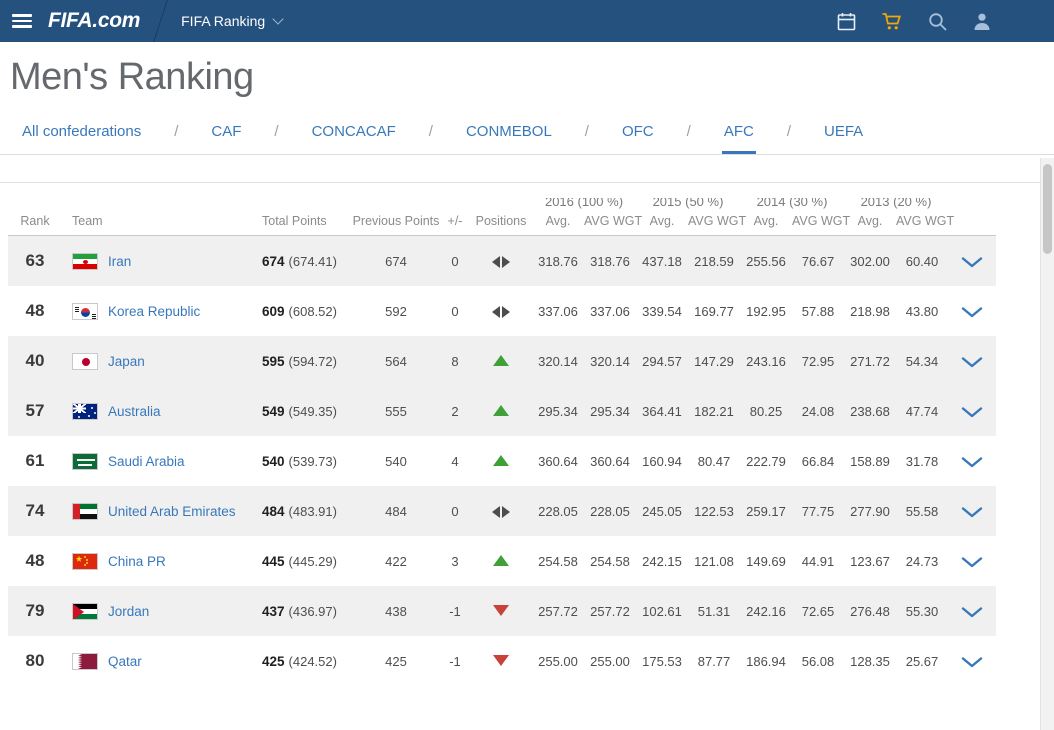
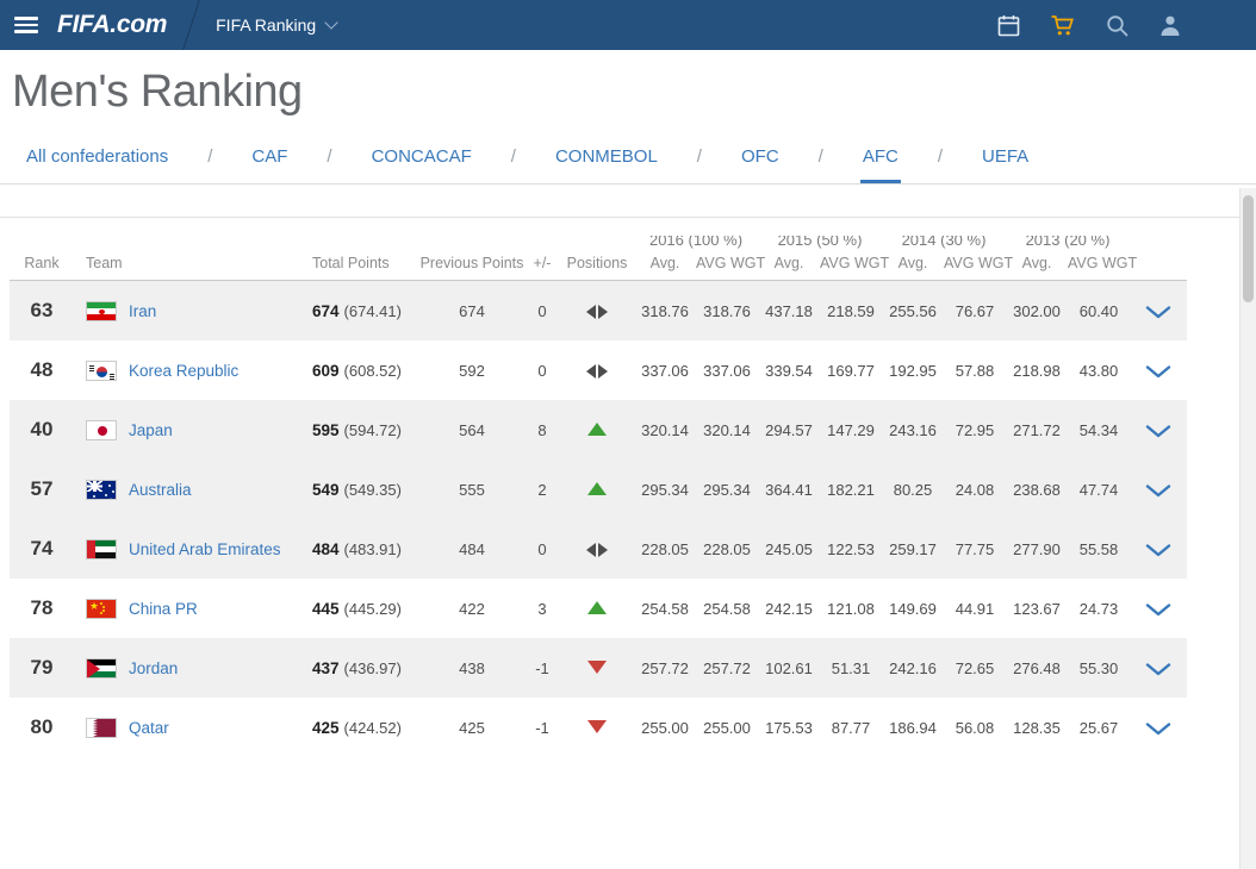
  FIFA.com
  FIFA Ranking
  Men's Ranking
  All confederations / CAF / CONCACAF / CONMEBOL / OFC / AFC / UEFA
  2016 (100 %)
  2015 (50 %)
  2014 (30 %)
  2013 (20 %)
  Rank	Team	Total Points	Previous Points	+/-	Positions	Avg.	AVG WGT	Avg.	AVG WGT	Avg.	AVG WGT	Avg.	AVG WGT
  63	Iran	674 (674.41)	674	0		318.76	318.76	437.18	218.59	255.56	76.67	302.00	60.40
  48	Korea Republic	609 (608.52)	592	0		337.06	337.06	339.54	169.77	192.95	57.88	218.98	43.80
  40	Japan	595 (594.72)	564	8		320.14	320.14	294.57	147.29	243.16	72.95	271.72	54.34
  57	Australia	549 (549.35)	555	2		295.34	295.34	364.41	182.21	80.25	24.08	238.68	47.74
- 61	Saudi Arabia	540 (539.73)	540	4		360.64	360.64	160.94	80.47	222.79	66.84	158.89	31.78
  74	United Arab Emirates	484 (483.91)	484	0		228.05	228.05	245.05	122.53	259.17	77.75	277.90	55.58
- 48	China PR	445 (445.29)	422	3		254.58	254.58	242.15	121.08	149.69	44.91	123.67	24.73
+ 78	China PR	445 (445.29)	422	3		254.58	254.58	242.15	121.08	149.69	44.91	123.67	24.73
  79	Jordan	437 (436.97)	438	-1		257.72	257.72	102.61	51.31	242.16	72.65	276.48	55.30
  80	Qatar	425 (424.52)	425	-1		255.00	255.00	175.53	87.77	186.94	56.08	128.35	25.67
